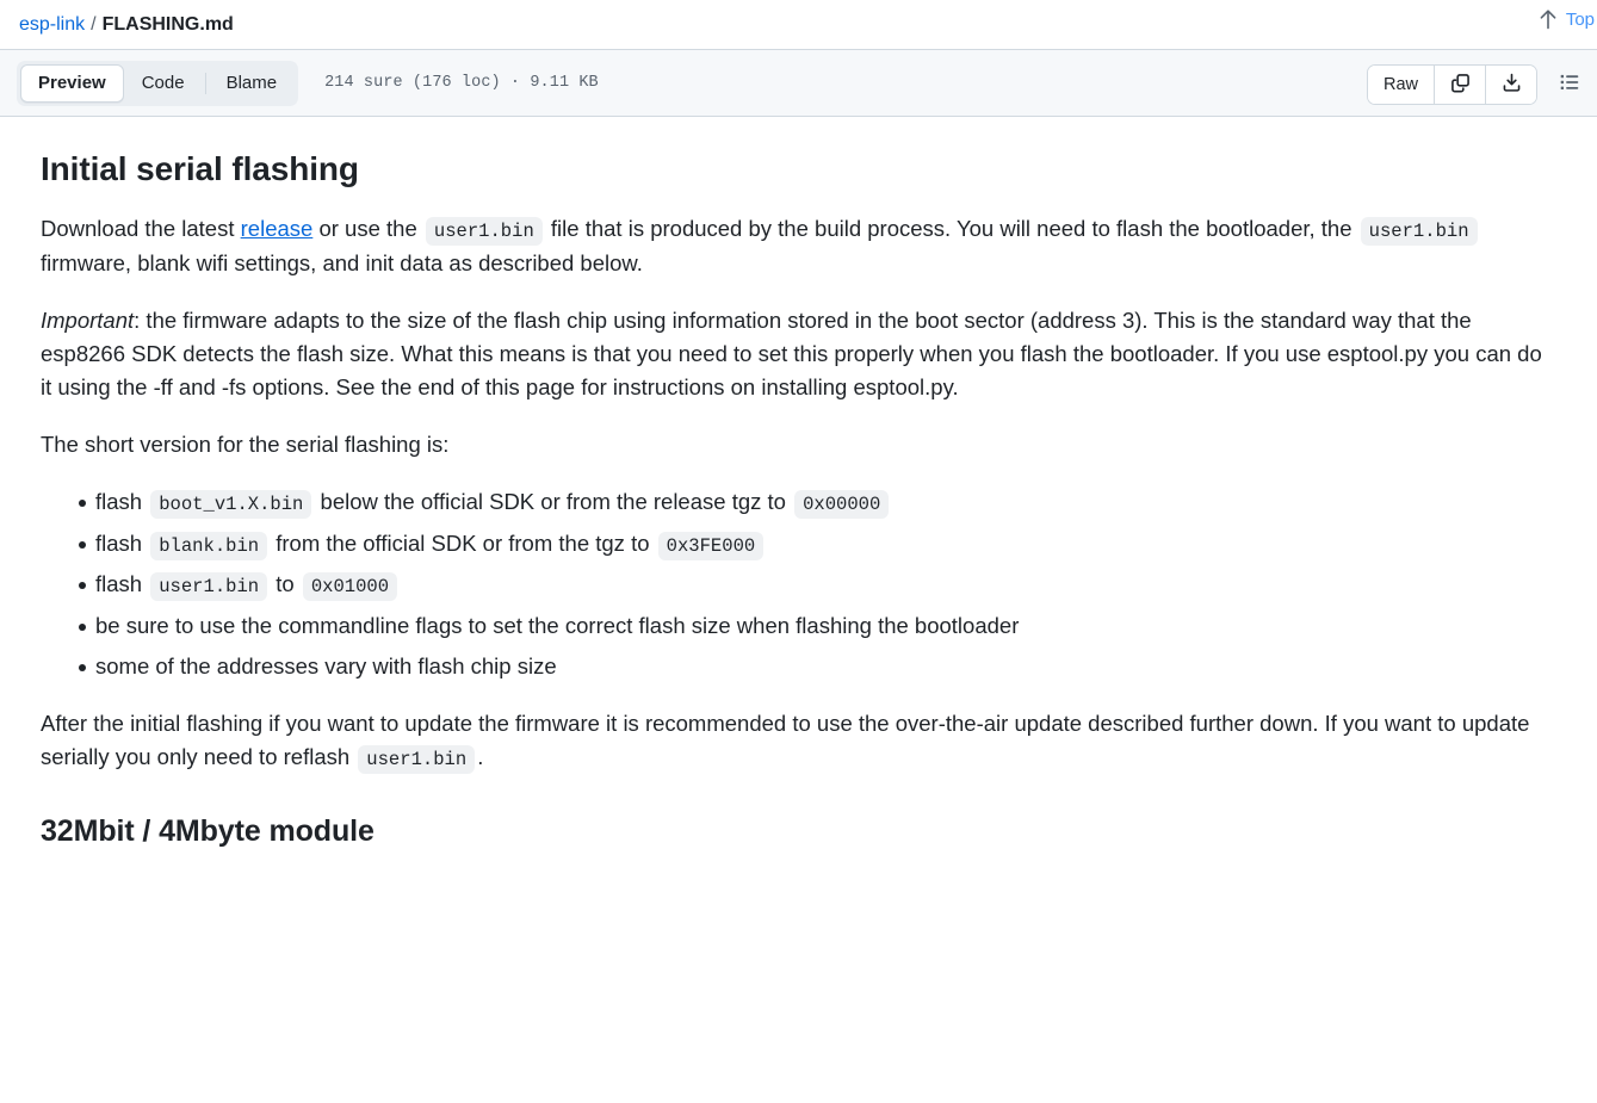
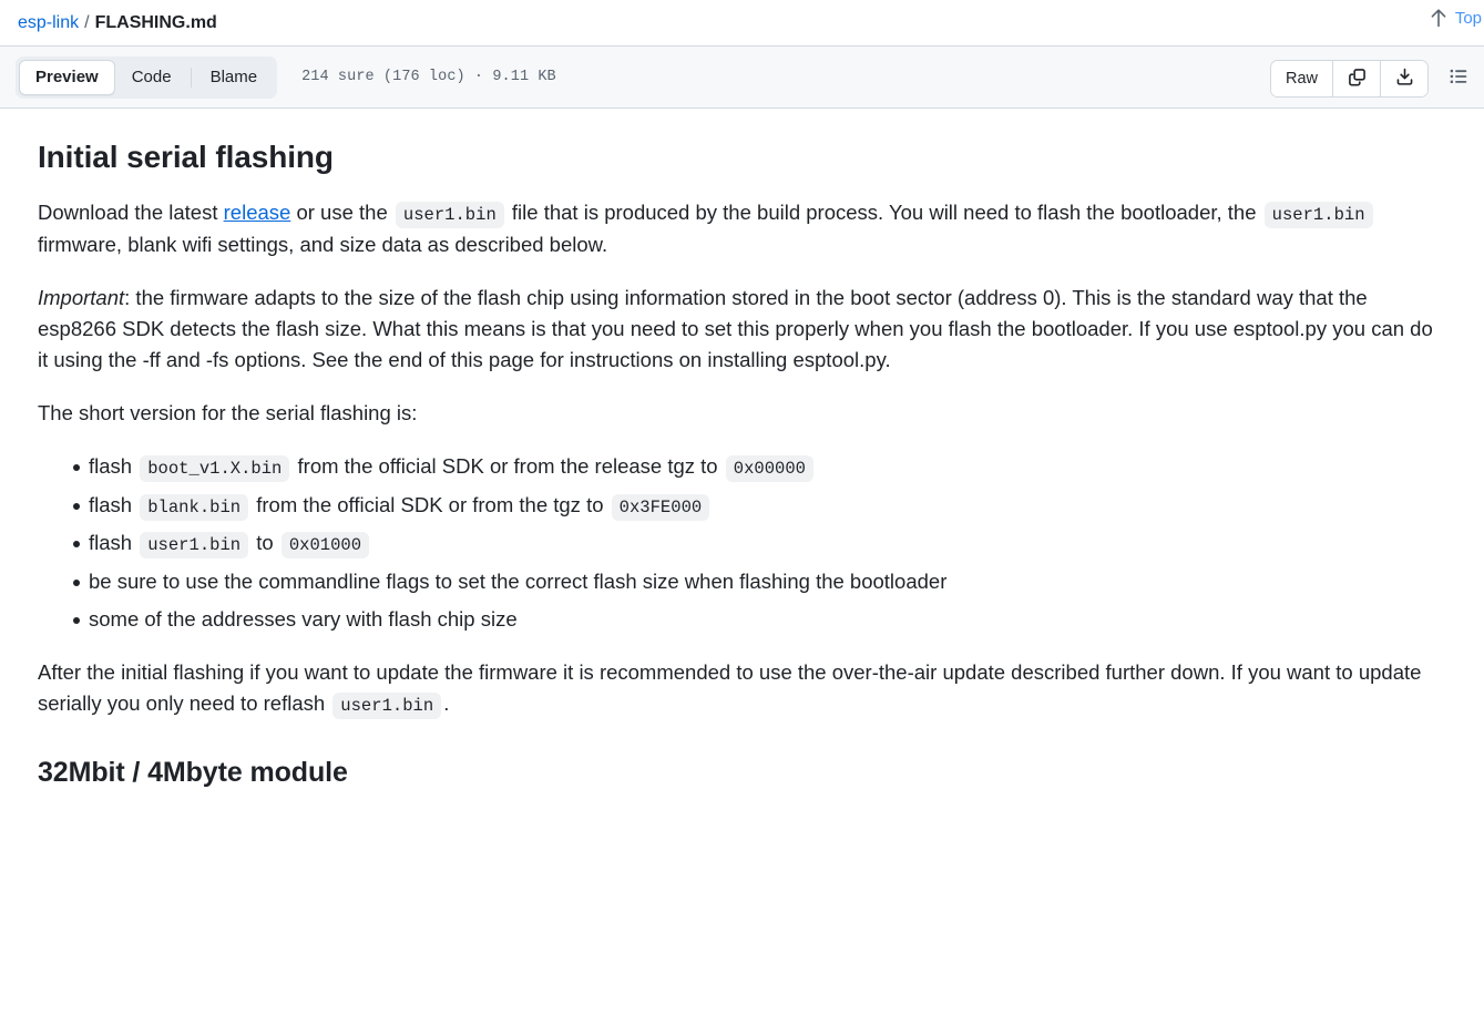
  esp-link
  /
  FLASHING.md
  Top
  Preview
  Code
  Blame
  214 sure (176 loc) · 9.11 KB
  Raw
  Initial serial flashing
- Download the latest release or use the user1.bin file that is produced by the build process. You will need to flash the bootloader, the user1.bin firmware, blank wifi settings, and init data as described below.
+ Download the latest release or use the user1.bin file that is produced by the build process. You will need to flash the bootloader, the user1.bin firmware, blank wifi settings, and size data as described below.
- Important: the firmware adapts to the size of the flash chip using information stored in the boot sector (address 3). This is the standard way that the esp8266 SDK detects the flash size. What this means is that you need to set this properly when you flash the bootloader. If you use esptool.py you can do it using the -ff and -fs options. See the end of this page for instructions on installing esptool.py.
+ Important: the firmware adapts to the size of the flash chip using information stored in the boot sector (address 0). This is the standard way that the esp8266 SDK detects the flash size. What this means is that you need to set this properly when you flash the bootloader. If you use esptool.py you can do it using the -ff and -fs options. See the end of this page for instructions on installing esptool.py.
  The short version for the serial flashing is:
- flash boot_v1.X.bin below the official SDK or from the release tgz to 0x00000
+ flash boot_v1.X.bin from the official SDK or from the release tgz to 0x00000
  flash blank.bin from the official SDK or from the tgz to 0x3FE000
  flash user1.bin to 0x01000
  be sure to use the commandline flags to set the correct flash size when flashing the bootloader
  some of the addresses vary with flash chip size
  After the initial flashing if you want to update the firmware it is recommended to use the over-the-air update described further down. If you want to update serially you only need to reflash user1.bin .
  32Mbit / 4Mbyte module
